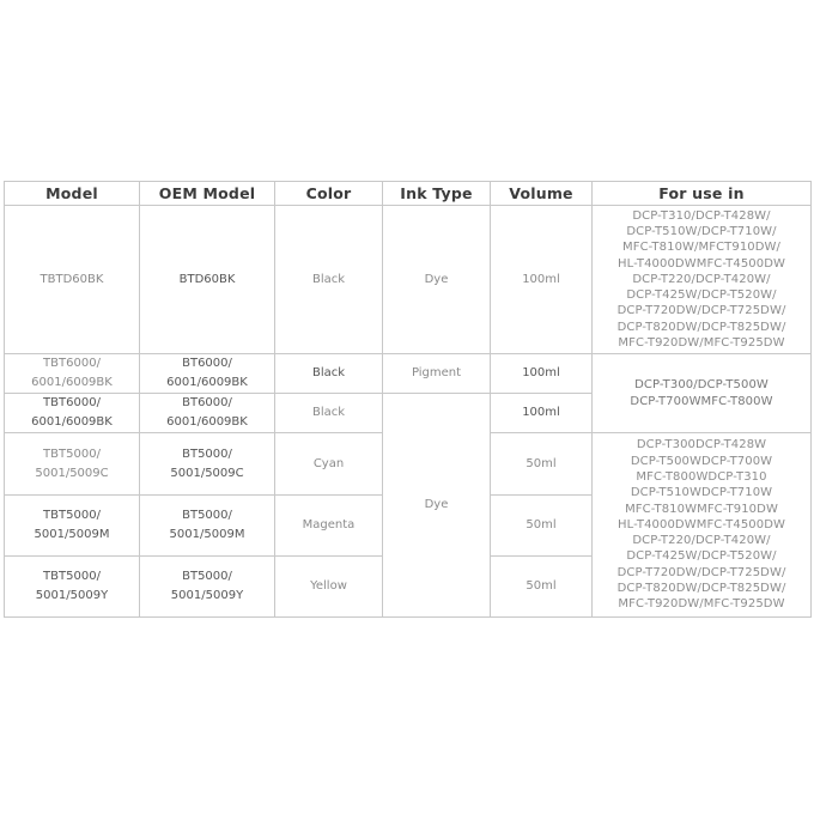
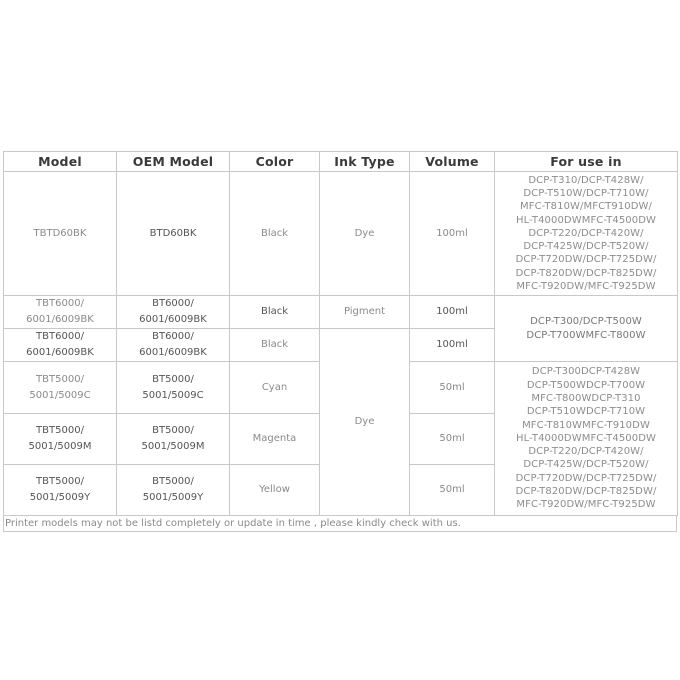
  Model	OEM Model	Color	Ink Type	Volume	For use in
  TBTD60BK	BTD60BK	Black	Dye	100ml	DCP-T310/DCP-T428W/ DCP-T510W/DCP-T710W/ MFC-T810W/MFCT910DW/ HL-T4000DWMFC-T4500DW DCP-T220/DCP-T420W/ DCP-T425W/DCP-T520W/ DCP-T720DW/DCP-T725DW/ DCP-T820DW/DCP-T825DW/ MFC-T920DW/MFC-T925DW
  TBT6000/ 6001/6009BK	BT6000/ 6001/6009BK	Black	Pigment	100ml	DCP-T300/DCP-T500W DCP-T700WMFC-T800W
  TBT6000/ 6001/6009BK	BT6000/ 6001/6009BK	Black	Dye	100ml
  TBT5000/ 5001/5009C	BT5000/ 5001/5009C	Cyan	50ml	DCP-T300DCP-T428W DCP-T500WDCP-T700W MFC-T800WDCP-T310 DCP-T510WDCP-T710W MFC-T810WMFC-T910DW HL-T4000DWMFC-T4500DW DCP-T220/DCP-T420W/ DCP-T425W/DCP-T520W/ DCP-T720DW/DCP-T725DW/ DCP-T820DW/DCP-T825DW/ MFC-T920DW/MFC-T925DW
  TBT5000/ 5001/5009M	BT5000/ 5001/5009M	Magenta	50ml
  TBT5000/ 5001/5009Y	BT5000/ 5001/5009Y	Yellow	50ml
+ Printer models may not be listd completely or update in time , please kindly check with us.
